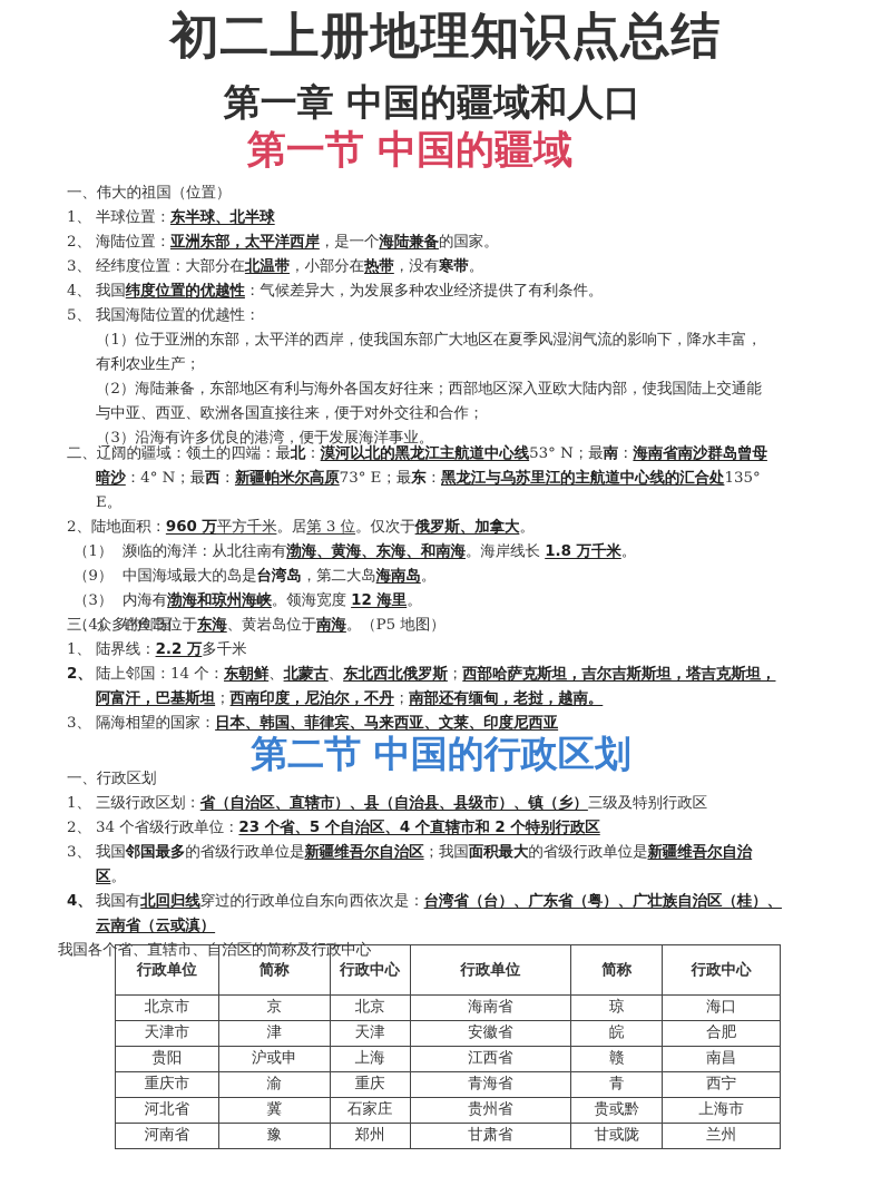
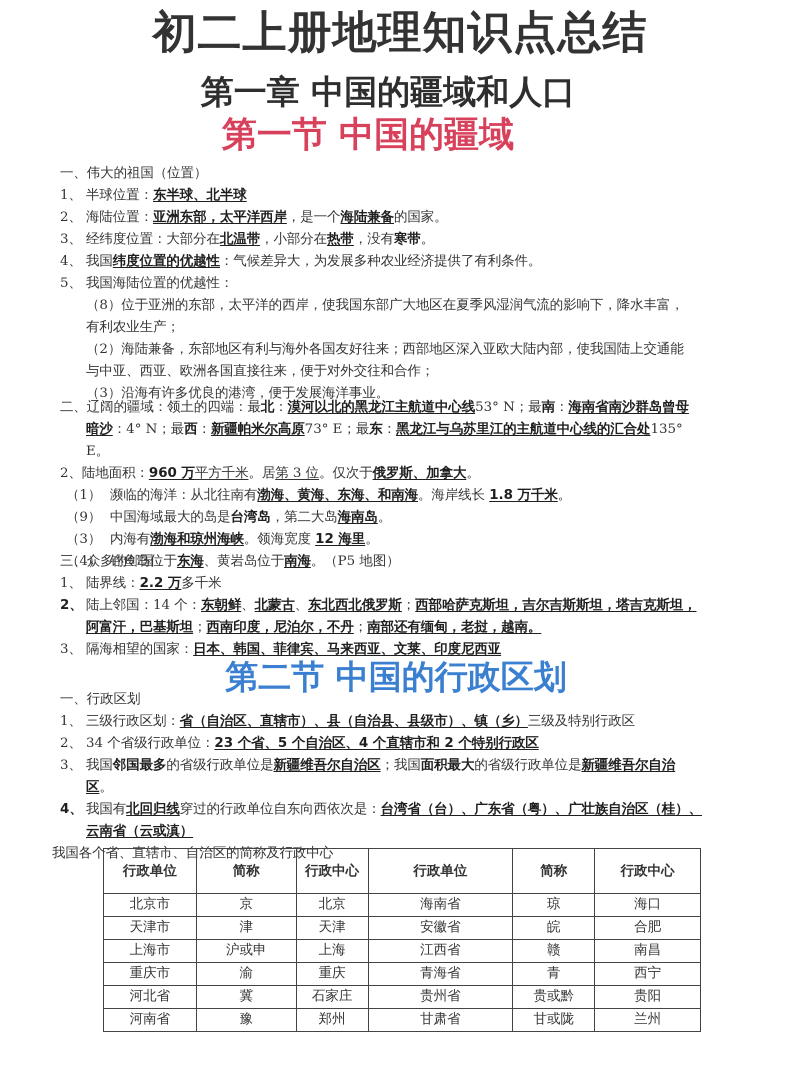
  初二上册地理知识点总结
  第一章 中国的疆域和人口
  第一节 中国的疆域
  一、伟大的祖国（位置）
  1、 半球位置：东半球、北半球
  2、 海陆位置：亚洲东部，太平洋西岸，是一个海陆兼备的国家。
  3、 经纬度位置：大部分在北温带，小部分在热带，没有寒带。
  4、 我国纬度位置的优越性：气候差异大，为发展多种农业经济提供了有利条件。
  5、 我国海陆位置的优越性：
- （1）位于亚洲的东部，太平洋的西岸，使我国东部广大地区在夏季风湿润气流的影响下，降水丰富，
+ （8）位于亚洲的东部，太平洋的西岸，使我国东部广大地区在夏季风湿润气流的影响下，降水丰富，
  有利农业生产；
  （2）海陆兼备，东部地区有利与海外各国友好往来；西部地区深入亚欧大陆内部，使我国陆上交通能
  与中亚、西亚、欧洲各国直接往来，便于对外交往和合作；
  （3）沿海有许多优良的港湾，便于发展海洋事业。
  二、辽阔的疆域：领土的四端：最北：漠河以北的黑龙江主航道中心线53° N；最南：海南省南沙群岛曾母
  暗沙：4° N；最西：新疆帕米尔高原73° E；最东：黑龙江与乌苏里江的主航道中心线的汇合处135°
  E。
  2、陆地面积：960 万平方千米。居第 3 位。仅次于俄罗斯、加拿大。
  （1） 濒临的海洋：从北往南有渤海、黄海、东海、和南海。海岸线长 1.8 万千米。
  （9） 中国海域最大的岛是台湾岛，第二大岛海南岛。
  （3） 内海有渤海和琼州海峡。领海宽度 12 海里。
  （4） 钓鱼岛位于东海、黄岩岛位于南海。（P5 地图）
  三、众多的邻国
  1、 陆界线：2.2 万多千米
  2、 陆上邻国：14 个：东朝鲜、北蒙古、东北西北俄罗斯；西部哈萨克斯坦，吉尔吉斯斯坦，塔吉克斯坦，
  阿富汗，巴基斯坦；西南印度，尼泊尔，不丹；南部还有缅甸，老挝，越南。
  3、 隔海相望的国家：日本、韩国、菲律宾、马来西亚、文莱、印度尼西亚
  第二节 中国的行政区划
  一、行政区划
  1、 三级行政区划：省（自治区、直辖市）、县（自治县、县级市）、镇（乡）三级及特别行政区
  2、 34 个省级行政单位：23 个省、5 个自治区、4 个直辖市和 2 个特别行政区
  3、 我国邻国最多的省级行政单位是新疆维吾尔自治区；我国面积最大的省级行政单位是新疆维吾尔自治
  区。
  4、 我国有北回归线穿过的行政单位自东向西依次是：台湾省（台）、广东省（粤）、广壮族自治区（桂）、
  云南省（云或滇）
  我国各个省、直辖市、自治区的简称及行政中心
  行政单位	简称	行政中心	行政单位	简称	行政中心
  北京市	京	北京	海南省	琼	海口
  天津市	津	天津	安徽省	皖	合肥
- 贵阳	沪或申	上海	江西省	赣	南昌
+ 上海市	沪或申	上海	江西省	赣	南昌
  重庆市	渝	重庆	青海省	青	西宁
- 河北省	冀	石家庄	贵州省	贵或黔	上海市
+ 河北省	冀	石家庄	贵州省	贵或黔	贵阳
  河南省	豫	郑州	甘肃省	甘或陇	兰州
